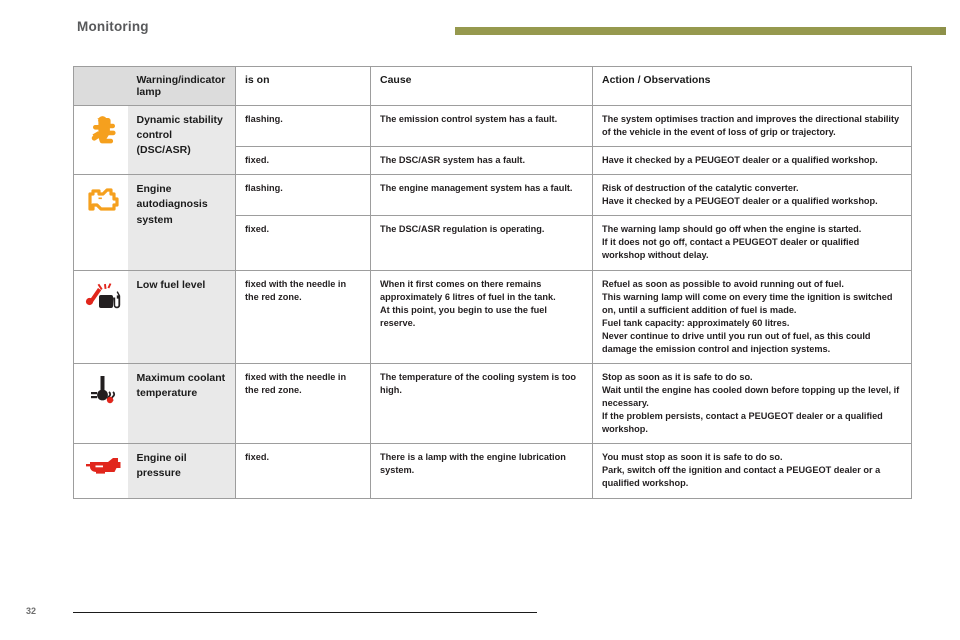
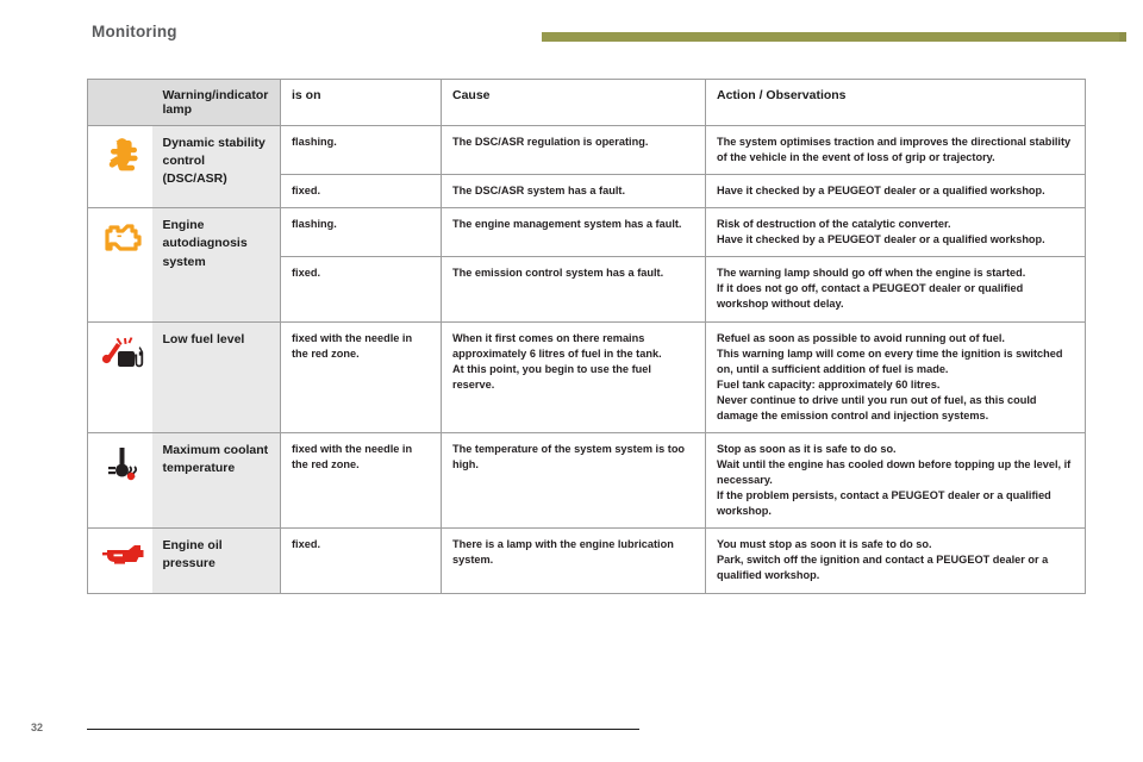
  Monitoring
  	Warning/indicator lamp	is on	Cause	Action / Observations
- 	Dynamic stability control (DSC/ASR)	flashing.	The emission control system has a fault.	The system optimises traction and improves the directional stability of the vehicle in the event of loss of grip or trajectory.
+ 	Dynamic stability control (DSC/ASR)	flashing.	The DSC/ASR regulation is operating.	The system optimises traction and improves the directional stability of the vehicle in the event of loss of grip or trajectory.
  fixed.	The DSC/ASR system has a fault.	Have it checked by a PEUGEOT dealer or a qualified workshop.
  	Engine autodiagnosis system	flashing.	The engine management system has a fault.	Risk of destruction of the catalytic converter.Have it checked by a PEUGEOT dealer or a qualified workshop.
- fixed.	The DSC/ASR regulation is operating.	The warning lamp should go off when the engine is started.If it does not go off, contact a PEUGEOT dealer or qualified workshop without delay.
+ fixed.	The emission control system has a fault.	The warning lamp should go off when the engine is started.If it does not go off, contact a PEUGEOT dealer or qualified workshop without delay.
  	Low fuel level	fixed with the needle in the red zone.	When it first comes on there remains approximately 6 litres of fuel in the tank.At this point, you begin to use the fuel reserve.	Refuel as soon as possible to avoid running out of fuel.This warning lamp will come on every time the ignition is switched on, until a sufficient addition of fuel is made.Fuel tank capacity: approximately 60 litres.Never continue to drive until you run out of fuel, as this could damage the emission control and injection systems.
- 	Maximum coolant temperature	fixed with the needle in the red zone.	The temperature of the cooling system is too high.	Stop as soon as it is safe to do so.Wait until the engine has cooled down before topping up the level, if necessary.If the problem persists, contact a PEUGEOT dealer or a qualified workshop.
+ 	Maximum coolant temperature	fixed with the needle in the red zone.	The temperature of the system system is too high.	Stop as soon as it is safe to do so.Wait until the engine has cooled down before topping up the level, if necessary.If the problem persists, contact a PEUGEOT dealer or a qualified workshop.
  	Engine oil pressure	fixed.	There is a lamp with the engine lubrication system.	You must stop as soon it is safe to do so.Park, switch off the ignition and contact a PEUGEOT dealer or a qualified workshop.
  32
